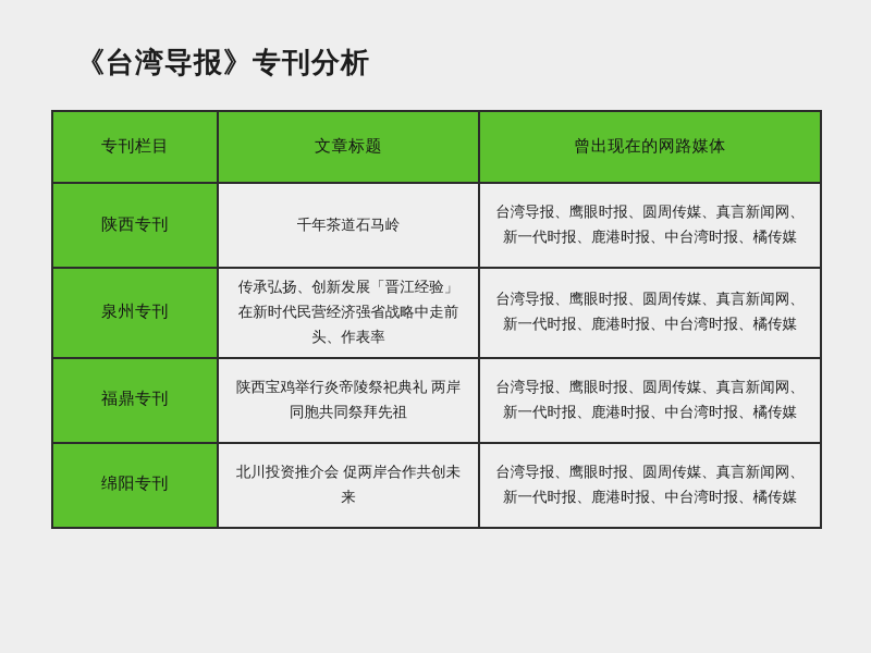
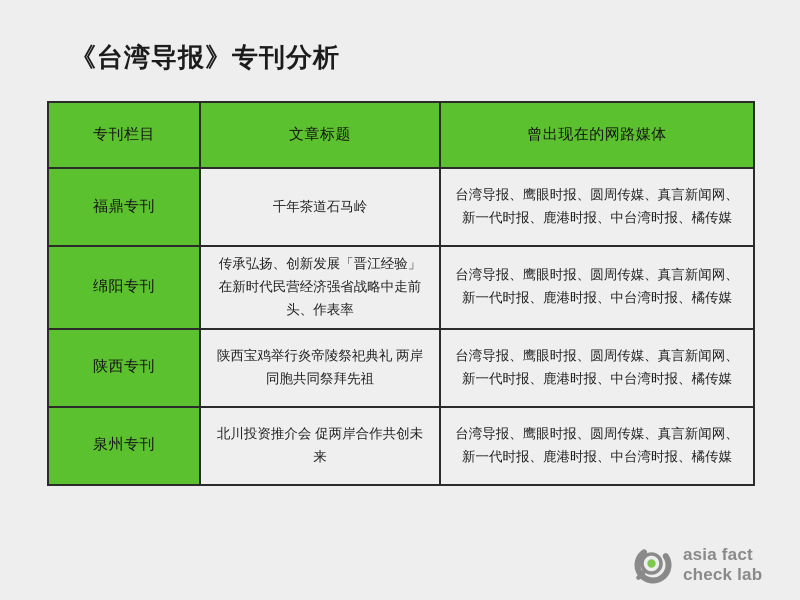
  《台湾导报》专刊分析
  专刊栏目	文章标题	曾出现在的网路媒体
- 陕西专刊	千年茶道石马岭	台湾导报、鹰眼时报、圆周传媒、真言新闻网、新一代时报、鹿港时报、中台湾时报、橘传媒
+ 福鼎专刊	千年茶道石马岭	台湾导报、鹰眼时报、圆周传媒、真言新闻网、新一代时报、鹿港时报、中台湾时报、橘传媒
- 泉州专刊	传承弘扬、创新发展「晋江经验」 在新时代民营经济强省战略中走前头、作表率	台湾导报、鹰眼时报、圆周传媒、真言新闻网、新一代时报、鹿港时报、中台湾时报、橘传媒
+ 绵阳专刊	传承弘扬、创新发展「晋江经验」 在新时代民营经济强省战略中走前头、作表率	台湾导报、鹰眼时报、圆周传媒、真言新闻网、新一代时报、鹿港时报、中台湾时报、橘传媒
- 福鼎专刊	陕西宝鸡举行炎帝陵祭祀典礼 两岸同胞共同祭拜先祖	台湾导报、鹰眼时报、圆周传媒、真言新闻网、新一代时报、鹿港时报、中台湾时报、橘传媒
+ 陕西专刊	陕西宝鸡举行炎帝陵祭祀典礼 两岸同胞共同祭拜先祖	台湾导报、鹰眼时报、圆周传媒、真言新闻网、新一代时报、鹿港时报、中台湾时报、橘传媒
- 绵阳专刊	北川投资推介会 促两岸合作共创未来	台湾导报、鹰眼时报、圆周传媒、真言新闻网、新一代时报、鹿港时报、中台湾时报、橘传媒
+ 泉州专刊	北川投资推介会 促两岸合作共创未来	台湾导报、鹰眼时报、圆周传媒、真言新闻网、新一代时报、鹿港时报、中台湾时报、橘传媒
+ asia fact
+ check lab
